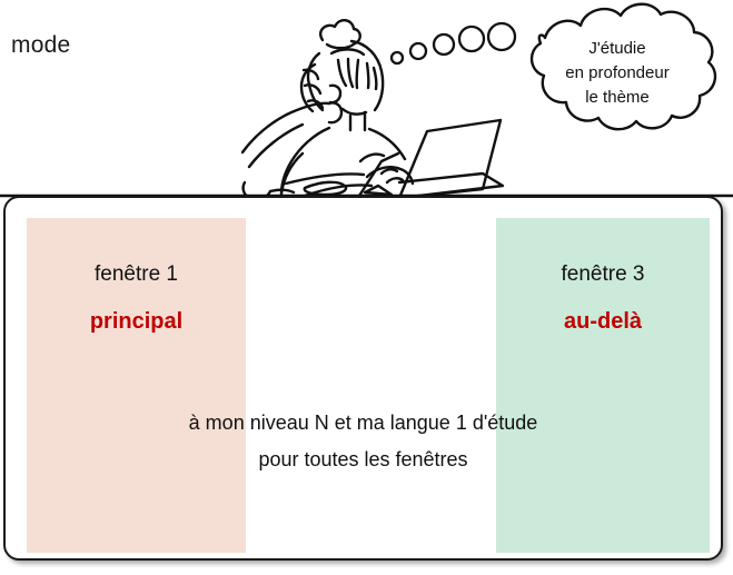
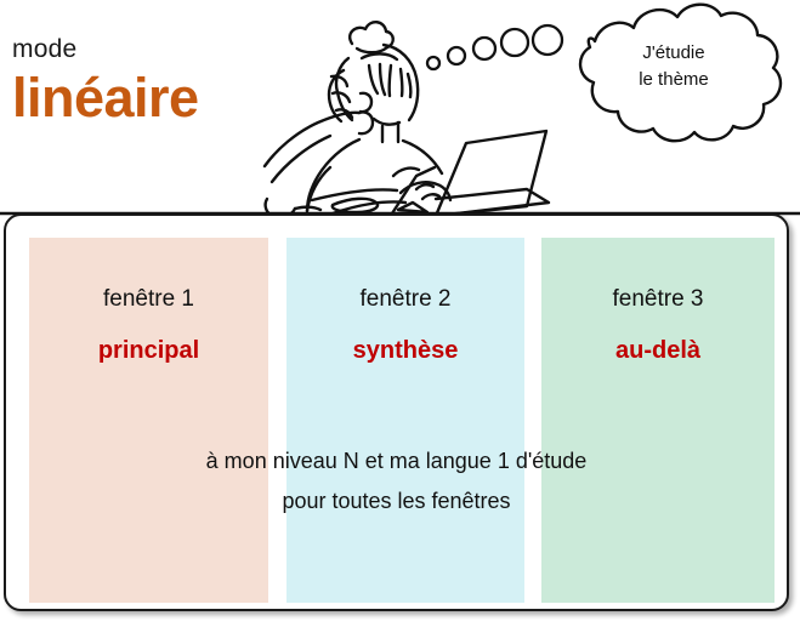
  mode
+ linéaire
  J'étudie
- en profondeur
  le thème
  fenêtre 1
  principal
+ fenêtre 2
+ synthèse
  fenêtre 3
  au-delà
  à mon niveau N et ma langue 1 d'étude
  pour toutes les fenêtres
